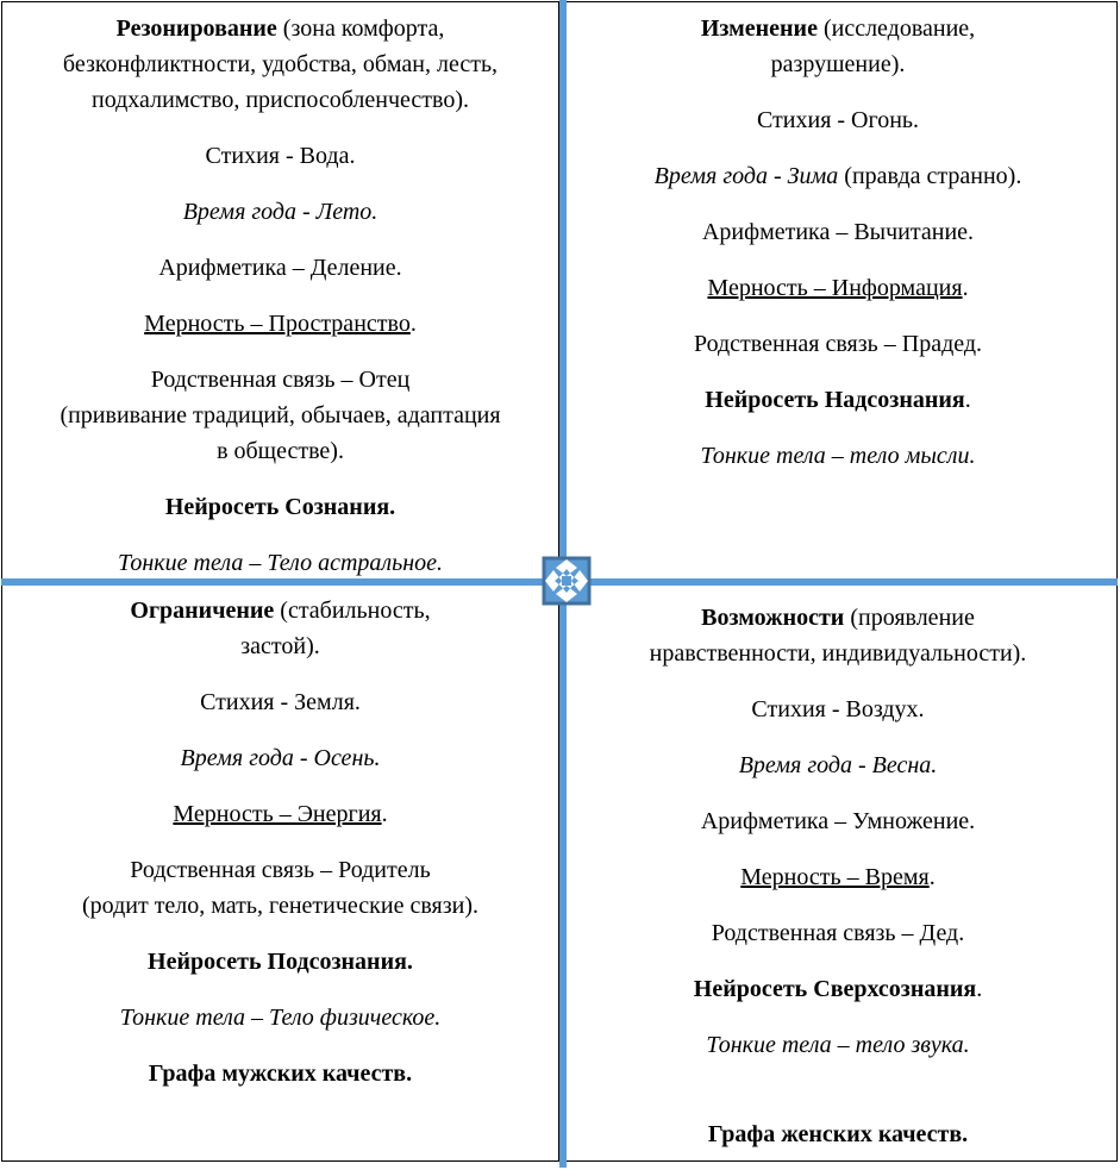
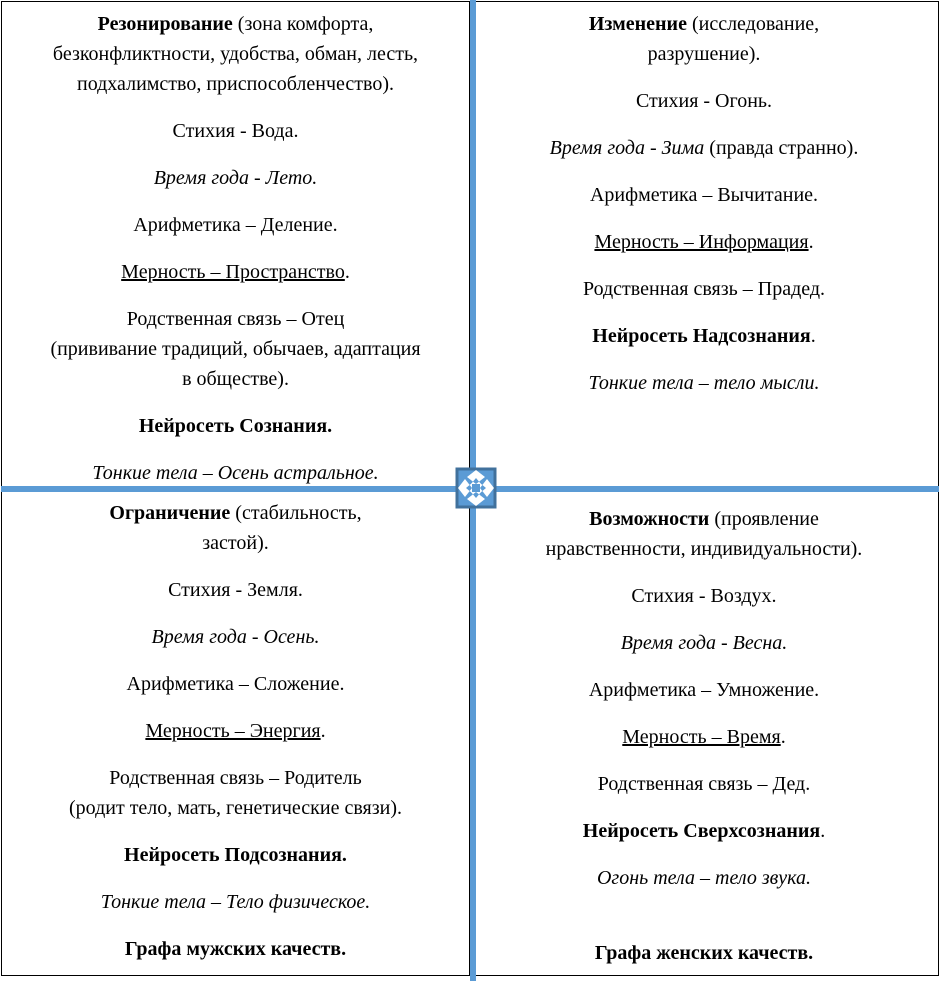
  Резонирование (зона комфорта,
  безконфликтности, удобства, обман, лесть,
  подхалимство, приспособленчество).
  Стихия - Вода.
  Время года - Лето.
  Арифметика – Деление.
  Мерность – Пространство.
  Родственная связь – Отец
  (прививание традиций, обычаев, адаптация
  в обществе).
  Нейросеть Сознания.
- Тонкие тела – Тело астральное.
+ Тонкие тела – Осень астральное.
  Изменение (исследование,
  разрушение).
  Стихия - Огонь.
  Время года - Зима (правда странно).
  Арифметика – Вычитание.
  Мерность – Информация.
  Родственная связь – Прадед.
  Нейросеть Надсознания.
  Тонкие тела – тело мысли.
  Ограничение (стабильность,
  застой).
  Стихия - Земля.
  Время года - Осень.
+ Арифметика – Сложение.
  Мерность – Энергия.
  Родственная связь – Родитель
  (родит тело, мать, генетические связи).
  Нейросеть Подсознания.
  Тонкие тела – Тело физическое.
  Графа мужских качеств.
  Возможности (проявление
  нравственности, индивидуальности).
  Стихия - Воздух.
  Время года - Весна.
  Арифметика – Умножение.
  Мерность – Время.
  Родственная связь – Дед.
  Нейросеть Сверхсознания.
- Тонкие тела – тело звука.
+ Огонь тела – тело звука.
  Графа женских качеств.
